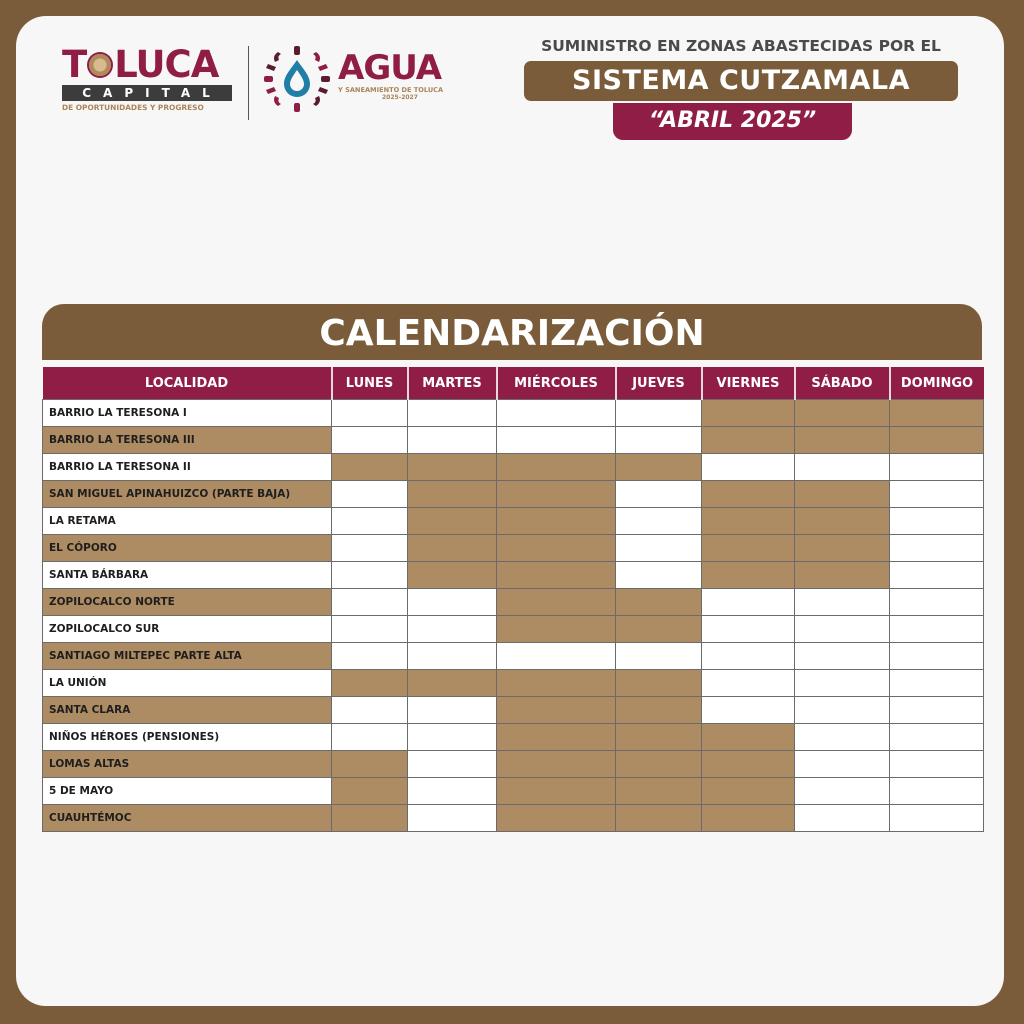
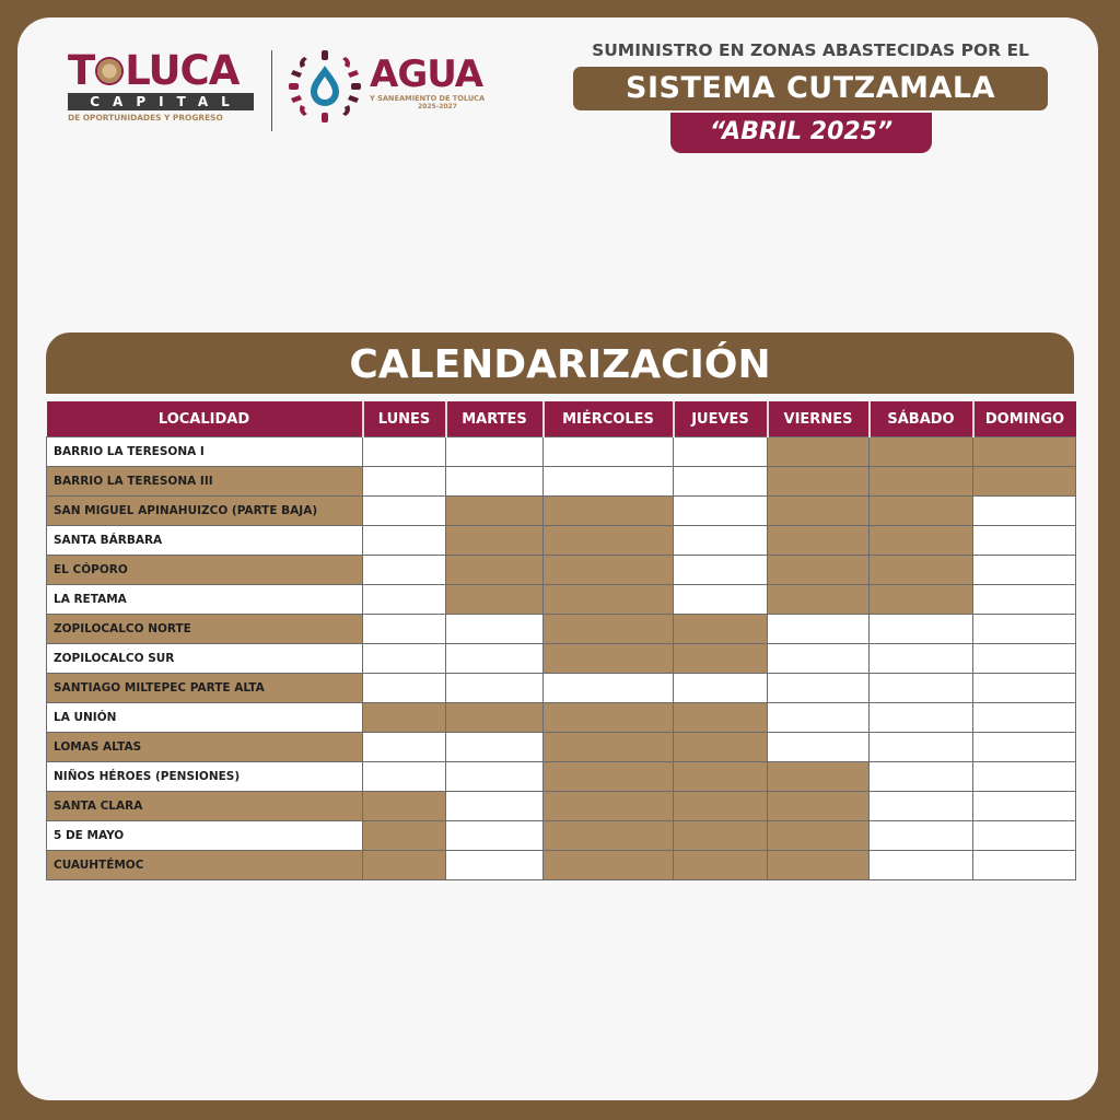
  T LUCA
  CAPITAL
  DE OPORTUNIDADES Y PROGRESO
  AGUA
  Y SANEAMIENTO DE TOLUCA
  SUMINISTRO EN ZONAS ABASTECIDAS POR EL
  SISTEMA CUTZAMALA
  “ABRIL 2025”
  CALENDARIZACIÓN
  LOCALIDAD	LUNES	MARTES	MIÉRCOLES	JUEVES	VIERNES	SÁBADO	DOMINGO
  BARRIO LA TERESONA I
  BARRIO LA TERESONA III
- BARRIO LA TERESONA II
  SAN MIGUEL APINAHUIZCO (PARTE BAJA)
- LA RETAMA
+ SANTA BÁRBARA
  EL CÓPORO
- SANTA BÁRBARA
+ LA RETAMA
  ZOPILOCALCO NORTE
  ZOPILOCALCO SUR
  SANTIAGO MILTEPEC PARTE ALTA
  LA UNIÓN
- SANTA CLARA
+ LOMAS ALTAS
  NIÑOS HÉROES (PENSIONES)
- LOMAS ALTAS
+ SANTA CLARA
  5 DE MAYO
  CUAUHTÉMOC
